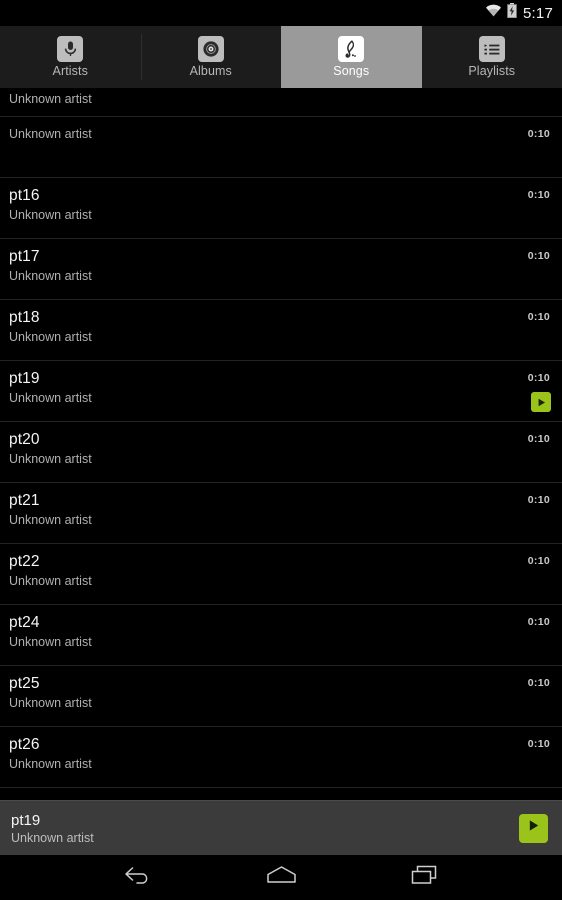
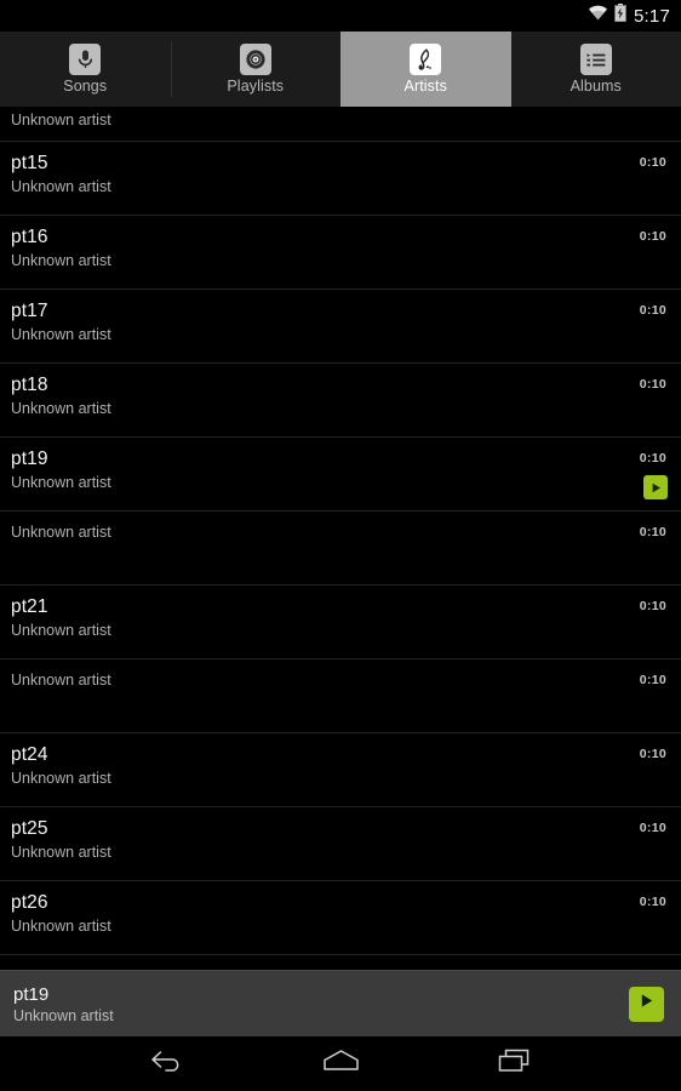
  5:17
- Artists
+ Songs
- Albums
+ Playlists
- Songs
+ Artists
- Playlists
+ Albums
  Unknown artist
+ pt15
  Unknown artist
  0:10
  pt16
  Unknown artist
  0:10
  pt17
  Unknown artist
  0:10
  pt18
  Unknown artist
  0:10
  pt19
  Unknown artist
  0:10
- pt20
  Unknown artist
  0:10
  pt21
  Unknown artist
  0:10
- pt22
  Unknown artist
  0:10
  pt24
  Unknown artist
  0:10
  pt25
  Unknown artist
  0:10
  pt26
  Unknown artist
  0:10
  pt19
  Unknown artist
